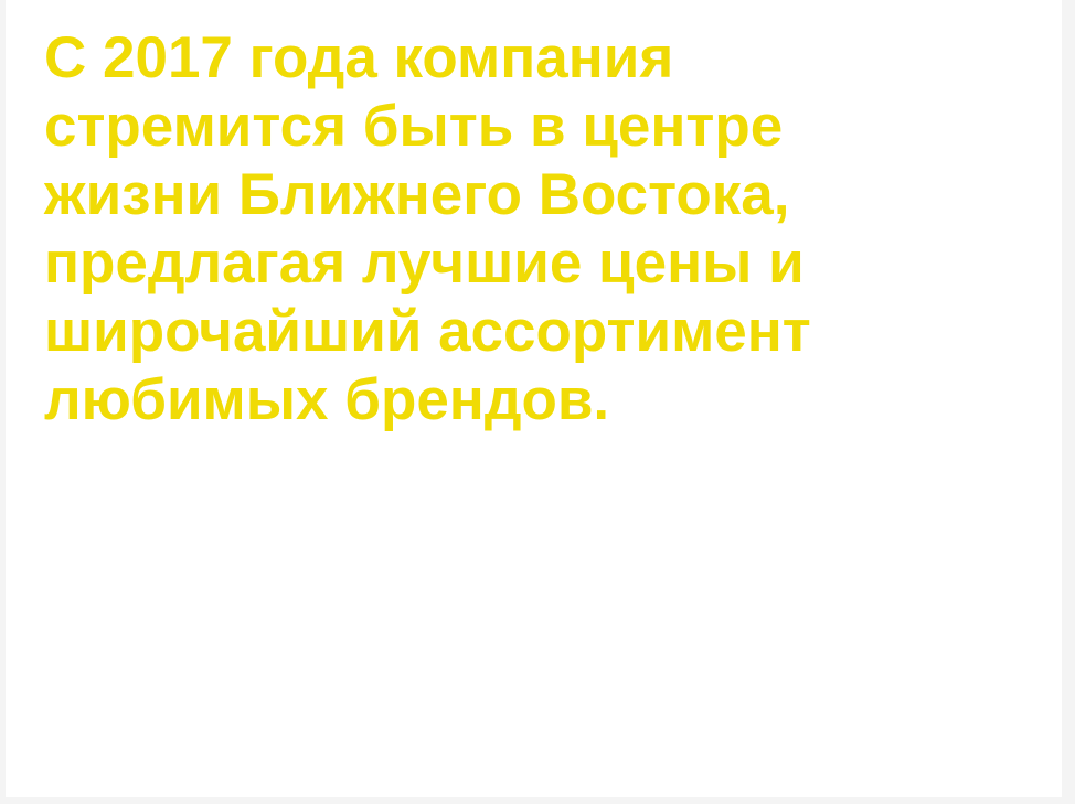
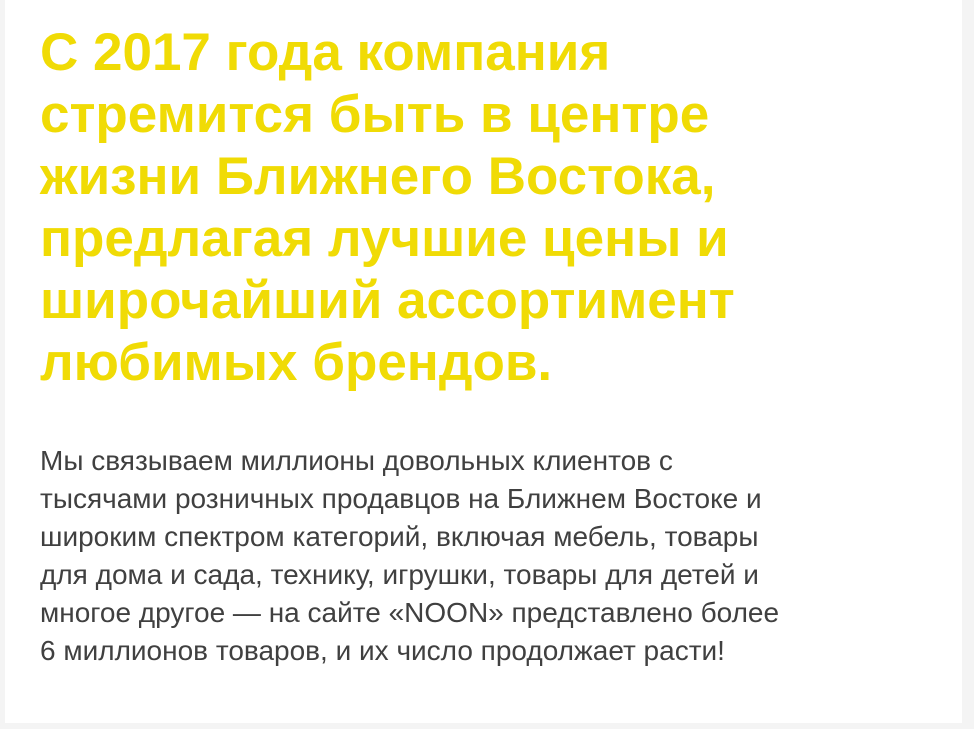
  С 2017 года компания
  стремится быть в центре
  жизни Ближнего Востока,
  предлагая лучшие цены и
  широчайший ассортимент
  любимых брендов.
+ Мы связываем миллионы довольных клиентов с
+ тысячами розничных продавцов на Ближнем Востоке и
+ широким спектром категорий, включая мебель, товары
+ для дома и сада, технику, игрушки, товары для детей и
+ многое другое — на сайте «NOON» представлено более
+ 6 миллионов товаров, и их число продолжает расти!
